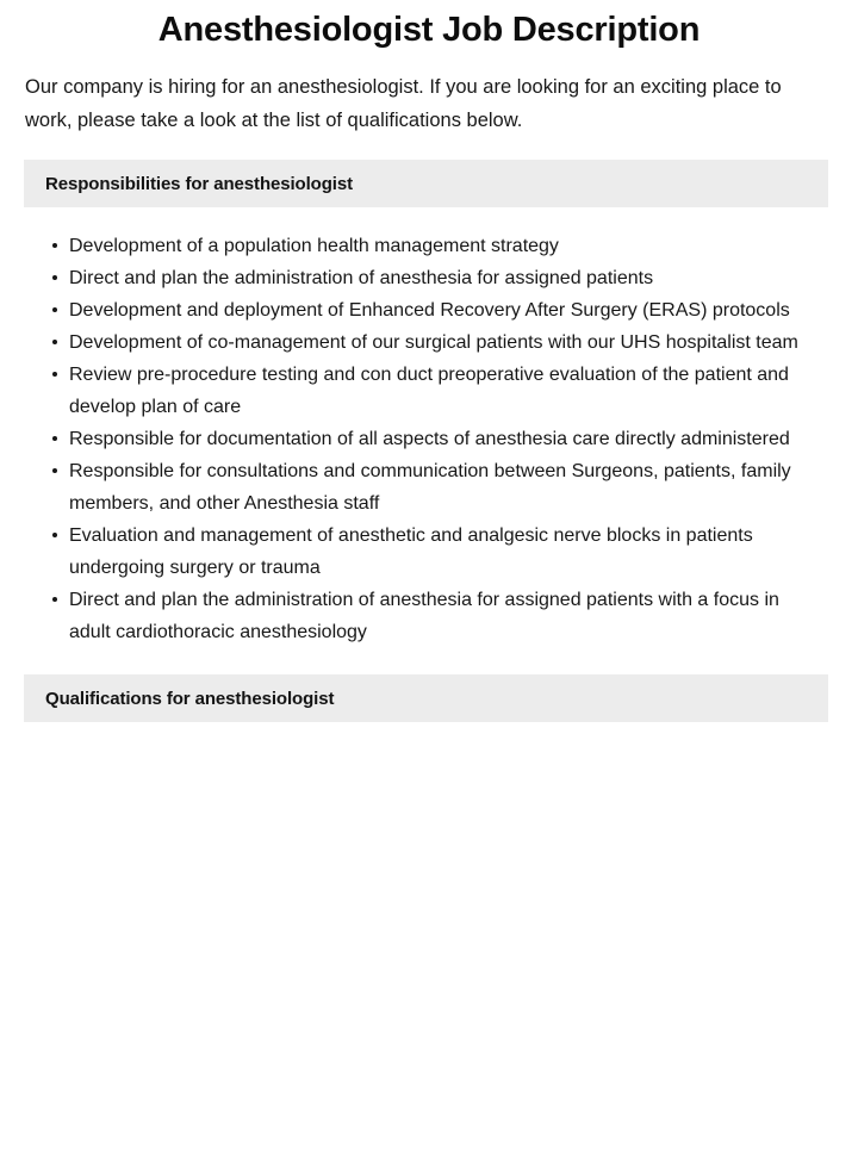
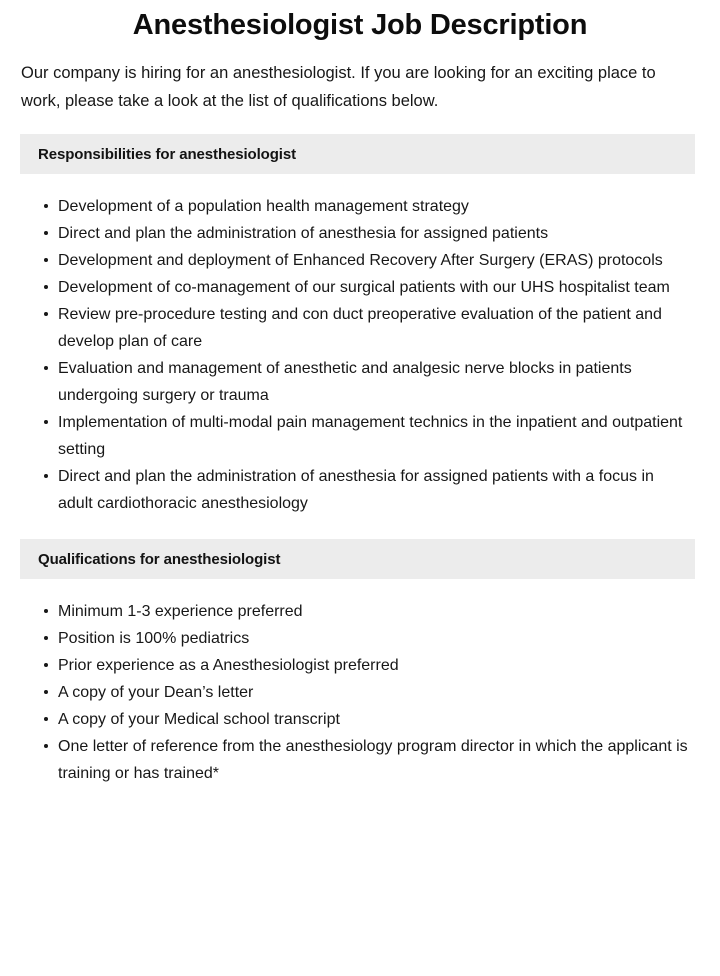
  Anesthesiologist Job Description
  Our company is hiring for an anesthesiologist. If you are looking for an exciting place to work, please take a look at the list of qualifications below.
  Responsibilities for anesthesiologist
  Development of a population health management strategy
  Direct and plan the administration of anesthesia for assigned patients
  Development and deployment of Enhanced Recovery After Surgery (ERAS) protocols
  Development of co-management of our surgical patients with our UHS hospitalist team
  Review pre-procedure testing and con duct preoperative evaluation of the patient and develop plan of care
- Responsible for documentation of all aspects of anesthesia care directly administered
- Responsible for consultations and communication between Surgeons, patients, family members, and other Anesthesia staff
  Evaluation and management of anesthetic and analgesic nerve blocks in patients undergoing surgery or trauma
+ Implementation of multi-modal pain management technics in the inpatient and outpatient setting
  Direct and plan the administration of anesthesia for assigned patients with a focus in adult cardiothoracic anesthesiology
  Qualifications for anesthesiologist
+ Minimum 1-3 experience preferred
+ Position is 100% pediatrics
+ Prior experience as a Anesthesiologist preferred
+ A copy of your Dean’s letter
+ A copy of your Medical school transcript
+ One letter of reference from the anesthesiology program director in which the applicant is training or has trained*
